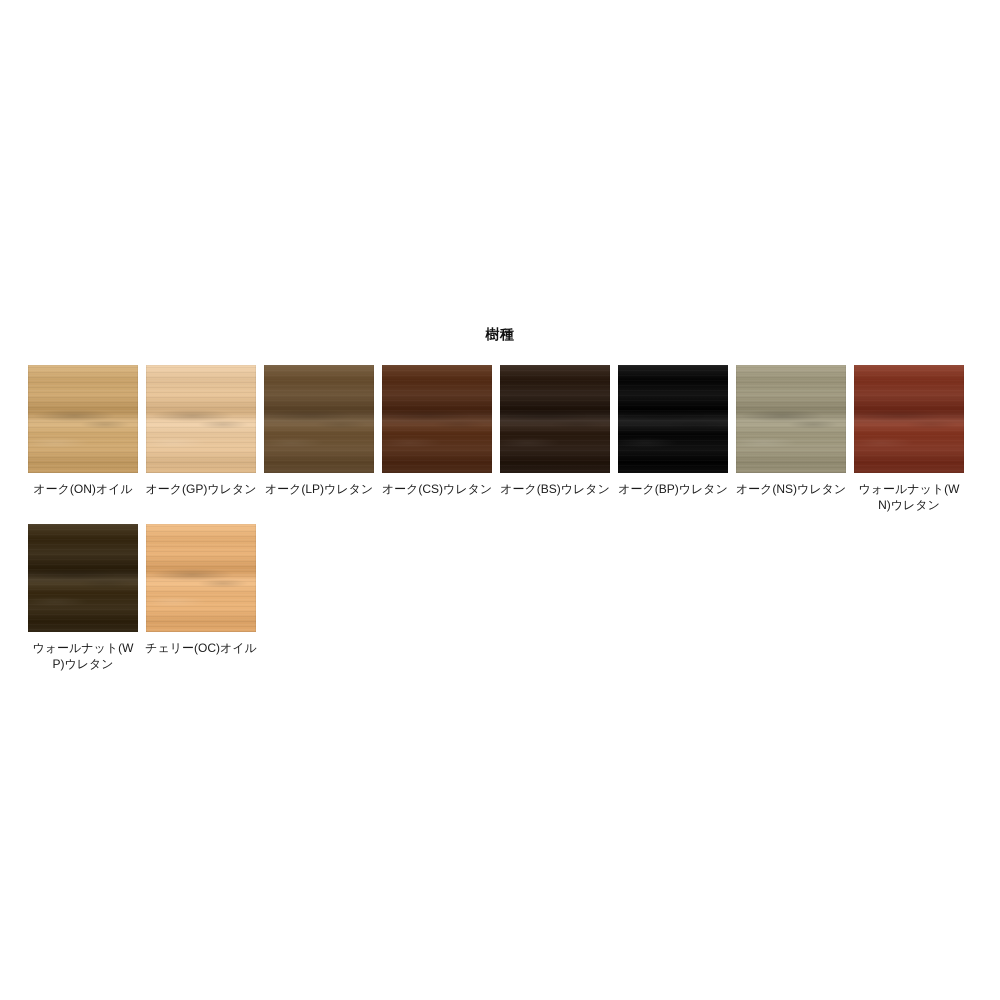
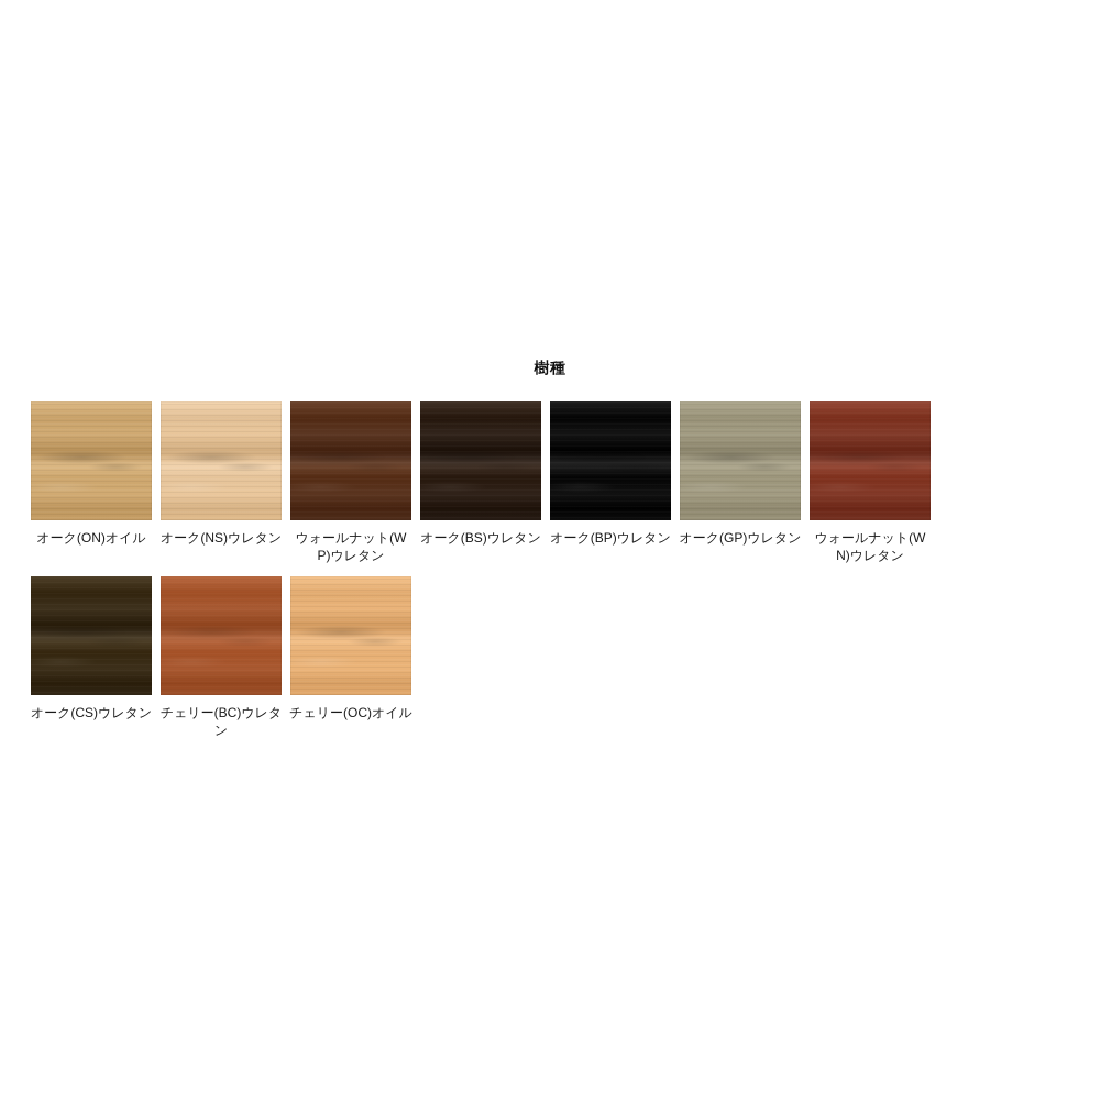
  樹種
  オーク(ON)オイル
- オーク(GP)ウレタン
+ オーク(NS)ウレタン
- オーク(LP)ウレタン
- オーク(CS)ウレタン
+ ウォールナット(WP)ウレタン
  オーク(BS)ウレタン
  オーク(BP)ウレタン
- オーク(NS)ウレタン
+ オーク(GP)ウレタン
  ウォールナット(WN)ウレタン
- ウォールナット(WP)ウレタン
+ オーク(CS)ウレタン
+ チェリー(BC)ウレタン
  チェリー(OC)オイル
